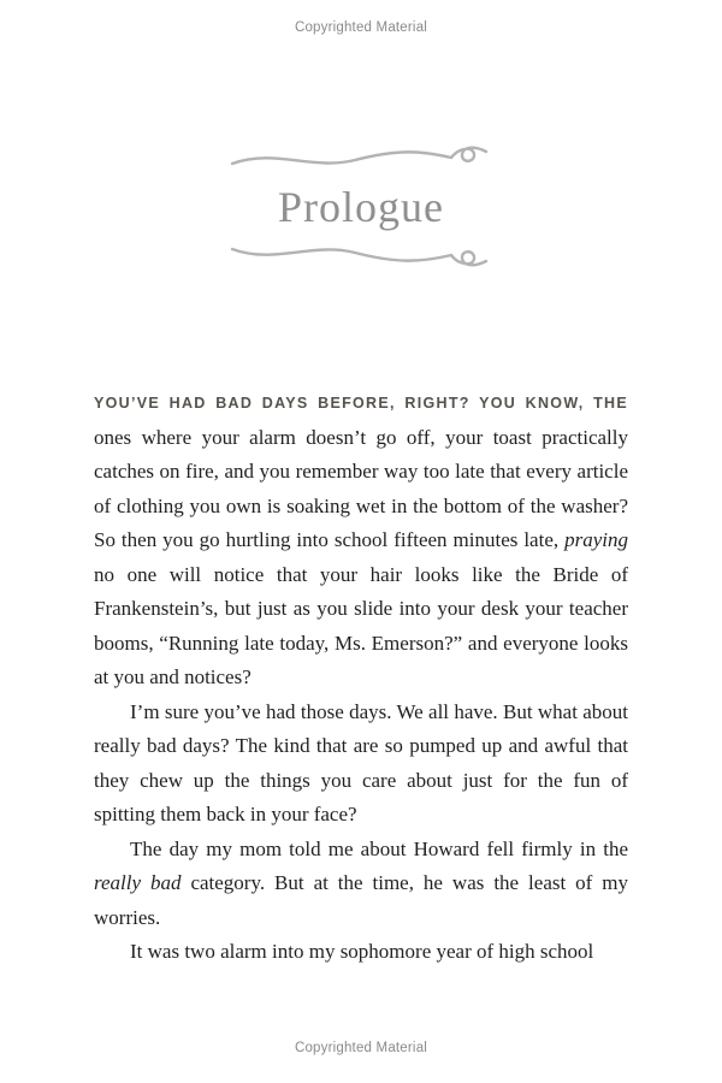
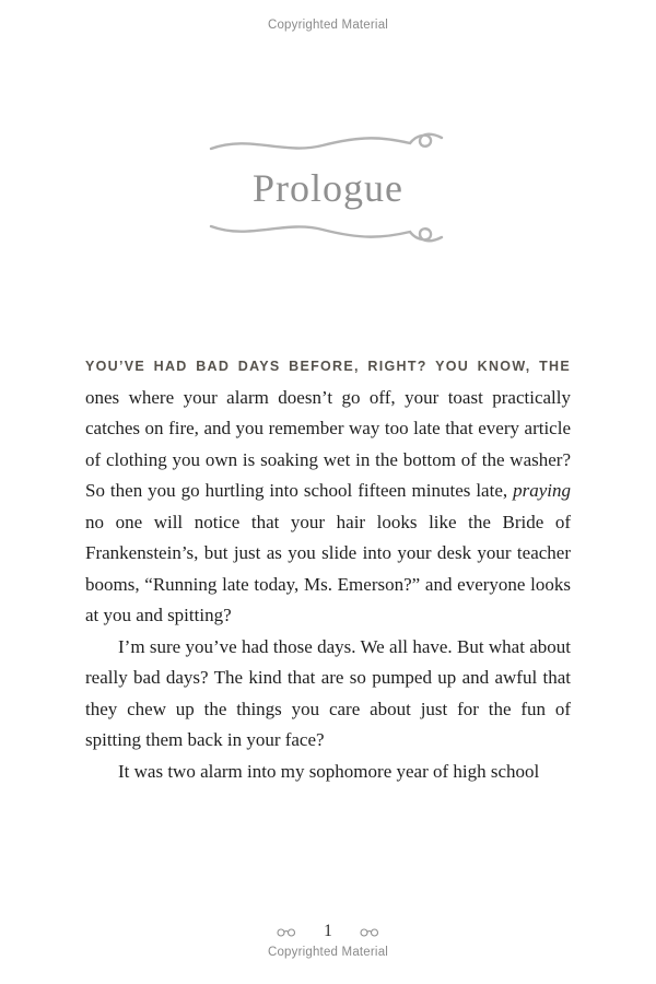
  Copyrighted Material
  Prologue
- YOU’VE HAD BAD DAYS BEFORE, RIGHT? YOU KNOW, THE ones where your alarm doesn’t go off, your toast practically catches on fire, and you remember way too late that every article of clothing you own is soaking wet in the bottom of the washer? So then you go hurtling into school fifteen minutes late, praying no one will notice that your hair looks like the Bride of Frankenstein’s, but just as you slide into your desk your teacher booms, “Running late today, Ms. Emerson?” and everyone looks at you and notices?
+ YOU’VE HAD BAD DAYS BEFORE, RIGHT? YOU KNOW, THE ones where your alarm doesn’t go off, your toast practically catches on fire, and you remember way too late that every article of clothing you own is soaking wet in the bottom of the washer? So then you go hurtling into school fifteen minutes late, praying no one will notice that your hair looks like the Bride of Frankenstein’s, but just as you slide into your desk your teacher booms, “Running late today, Ms. Emerson?” and everyone looks at you and spitting?
  I’m sure you’ve had those days. We all have. But what about really bad days? The kind that are so pumped up and awful that they chew up the things you care about just for the fun of spitting them back in your face?
- The day my mom told me about Howard fell firmly in the really bad category. But at the time, he was the least of my worries.
  It was two alarm into my sophomore year of high school
+ 1
  Copyrighted Material
